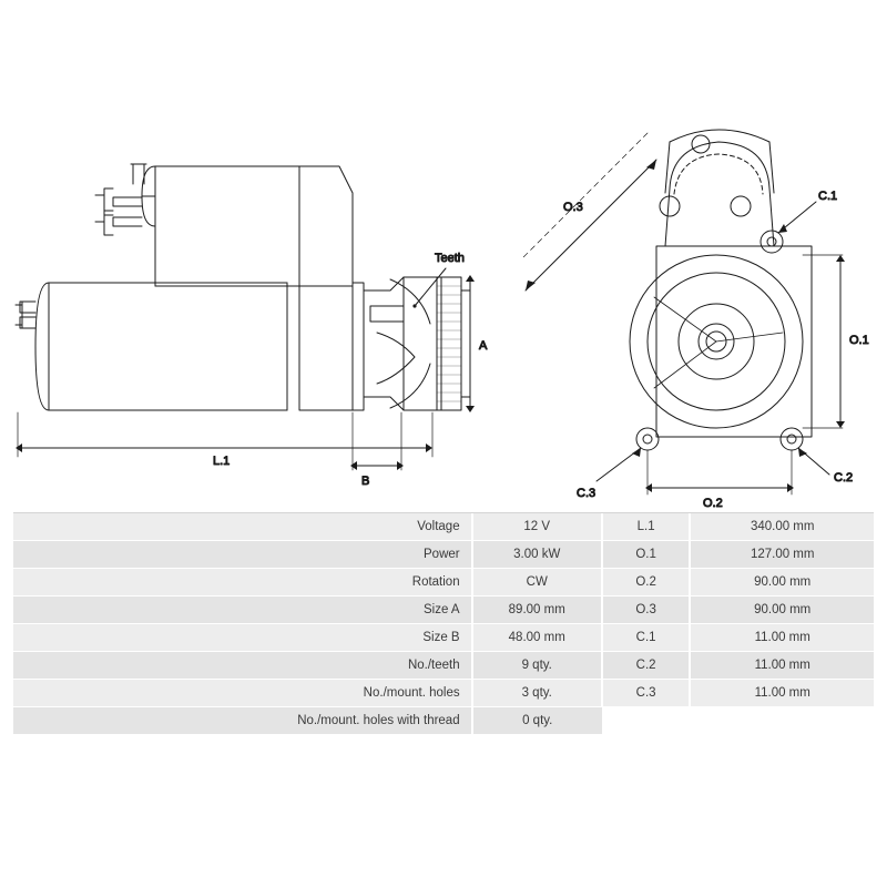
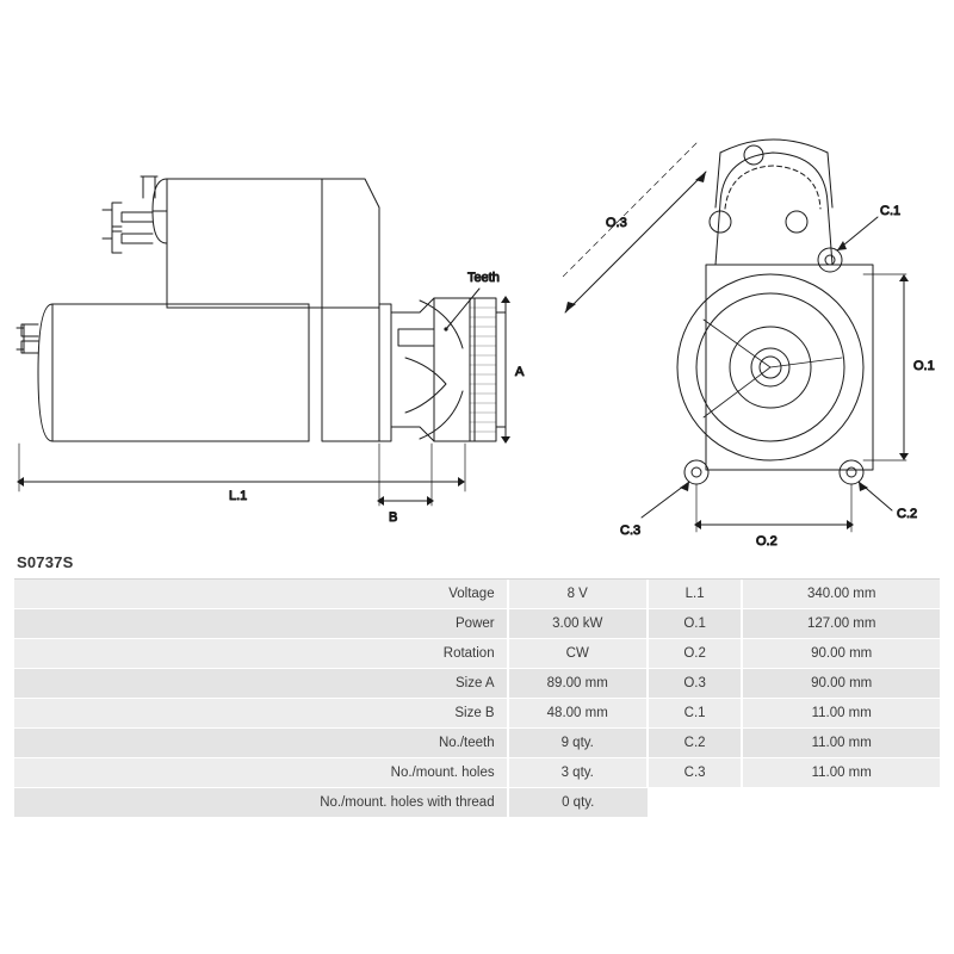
  Teeth
  A
  L.1
  B
  O.3
  O.1
  O.2
  C.1
  C.2
  C.3
+ S0737S
- Voltage	12 V	L.1	340.00 mm
+ Voltage	8 V	L.1	340.00 mm
  Power	3.00 kW	O.1	127.00 mm
  Rotation	CW	O.2	90.00 mm
  Size A	89.00 mm	O.3	90.00 mm
  Size B	48.00 mm	C.1	11.00 mm
  No./teeth	9 qty.	C.2	11.00 mm
  No./mount. holes	3 qty.	C.3	11.00 mm
  No./mount. holes with thread	0 qty.
